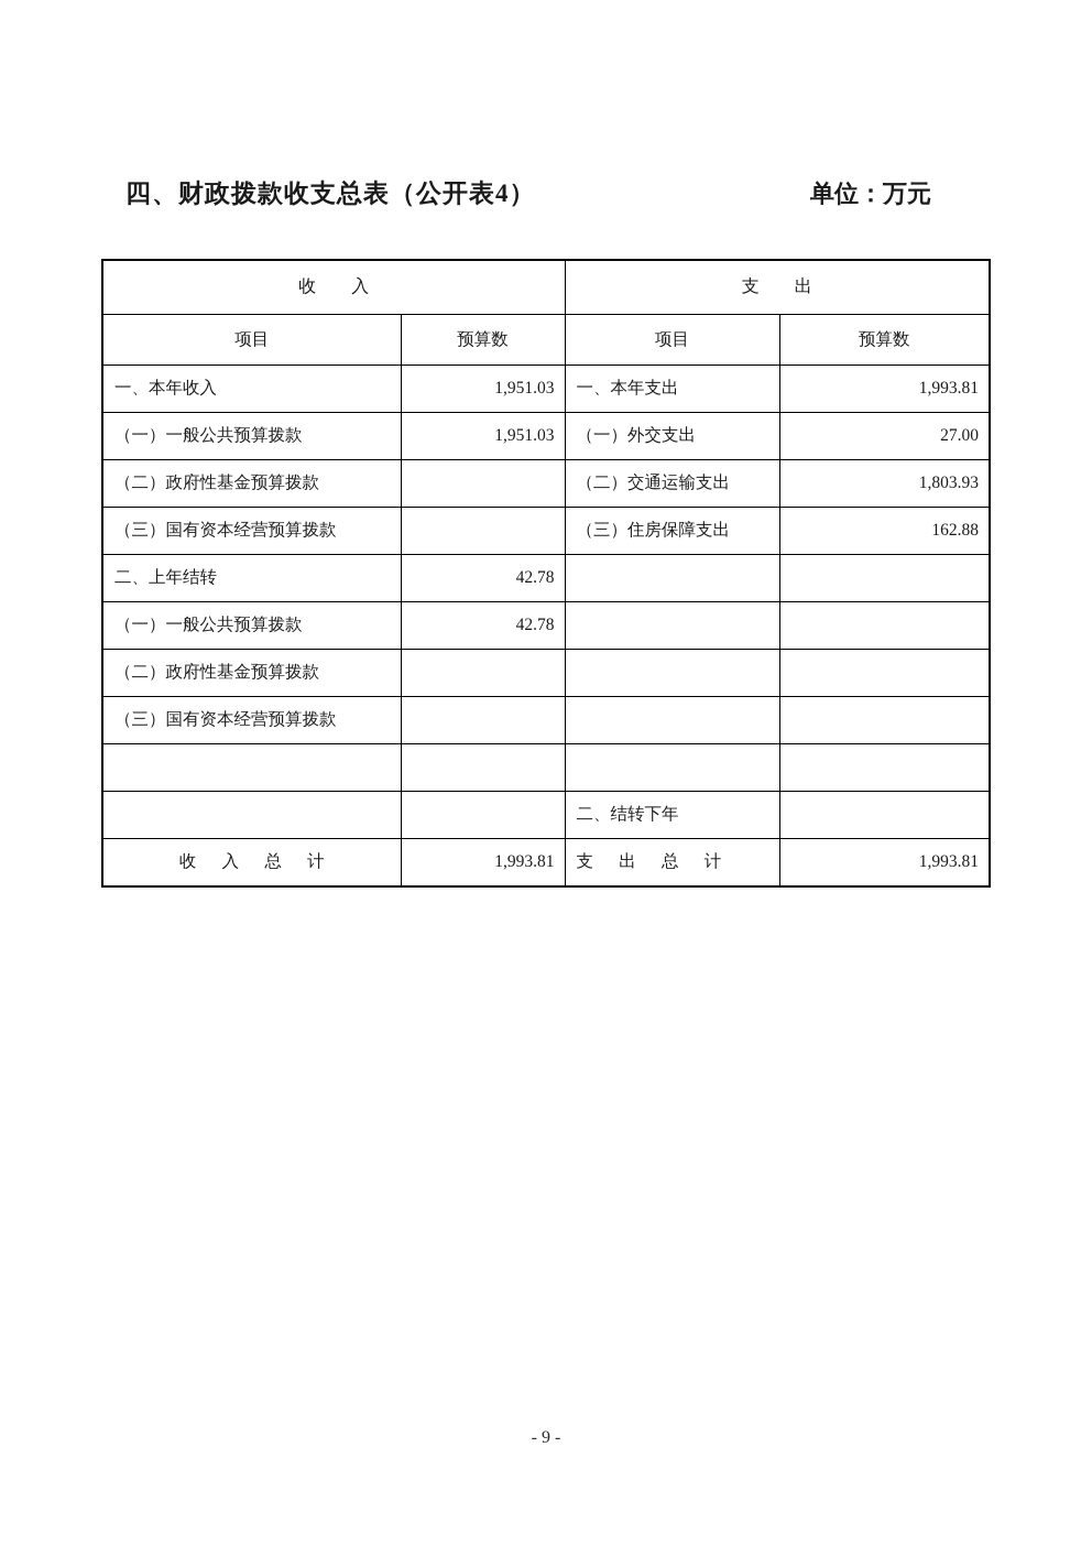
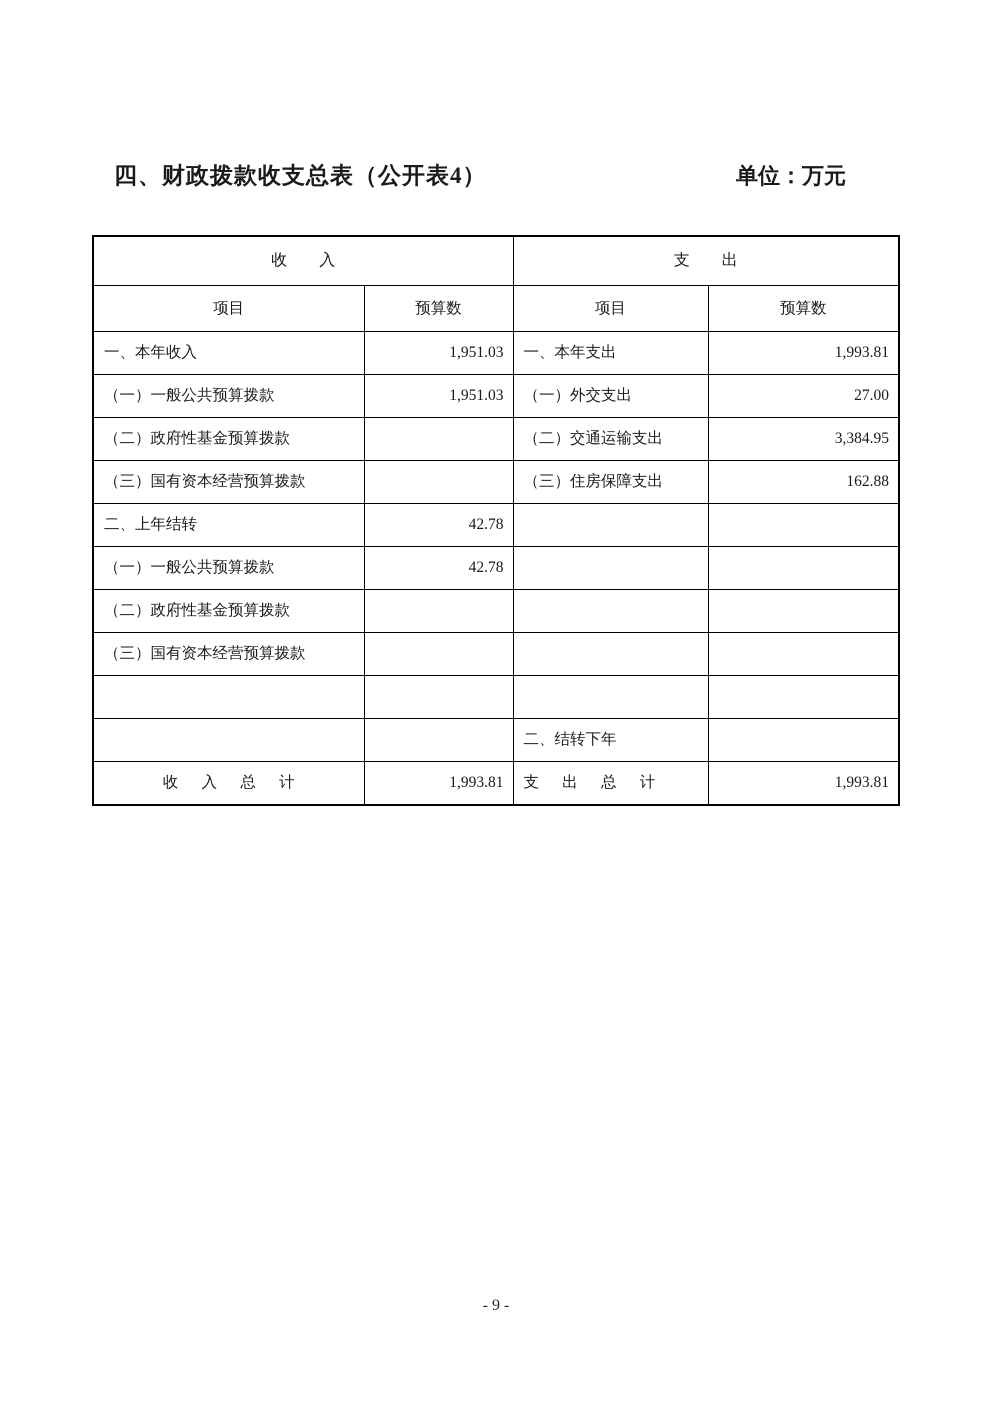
  四、财政拨款收支总表（公开表4）
  单位：万元
  收 入	支 出
  项目	预算数	项目	预算数
  一、本年收入	1,951.03	一、本年支出	1,993.81
  （一）一般公共预算拨款	1,951.03	（一）外交支出	27.00
- （二）政府性基金预算拨款		（二）交通运输支出	1,803.93
+ （二）政府性基金预算拨款		（二）交通运输支出	3,384.95
  （三）国有资本经营预算拨款		（三）住房保障支出	162.88
  二、上年结转	42.78
  （一）一般公共预算拨款	42.78
  （二）政府性基金预算拨款
  （三）国有资本经营预算拨款
  		二、结转下年
  收 入 总 计	1,993.81	支 出 总 计	1,993.81
  - 9 -
